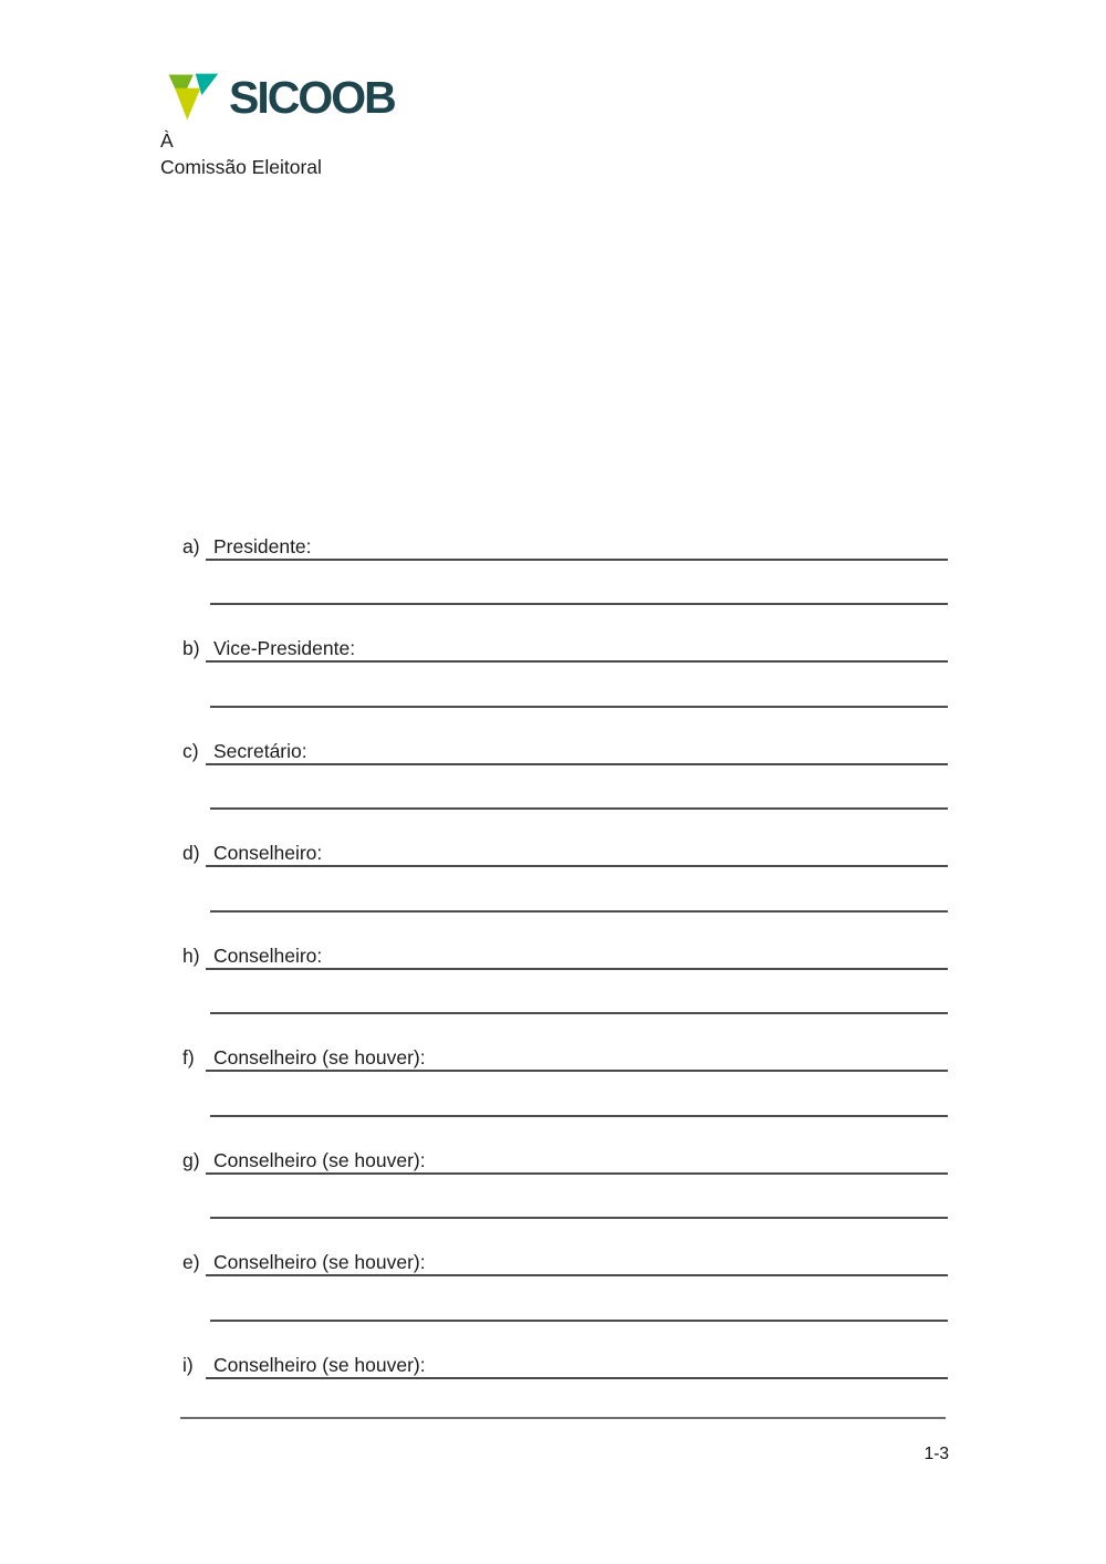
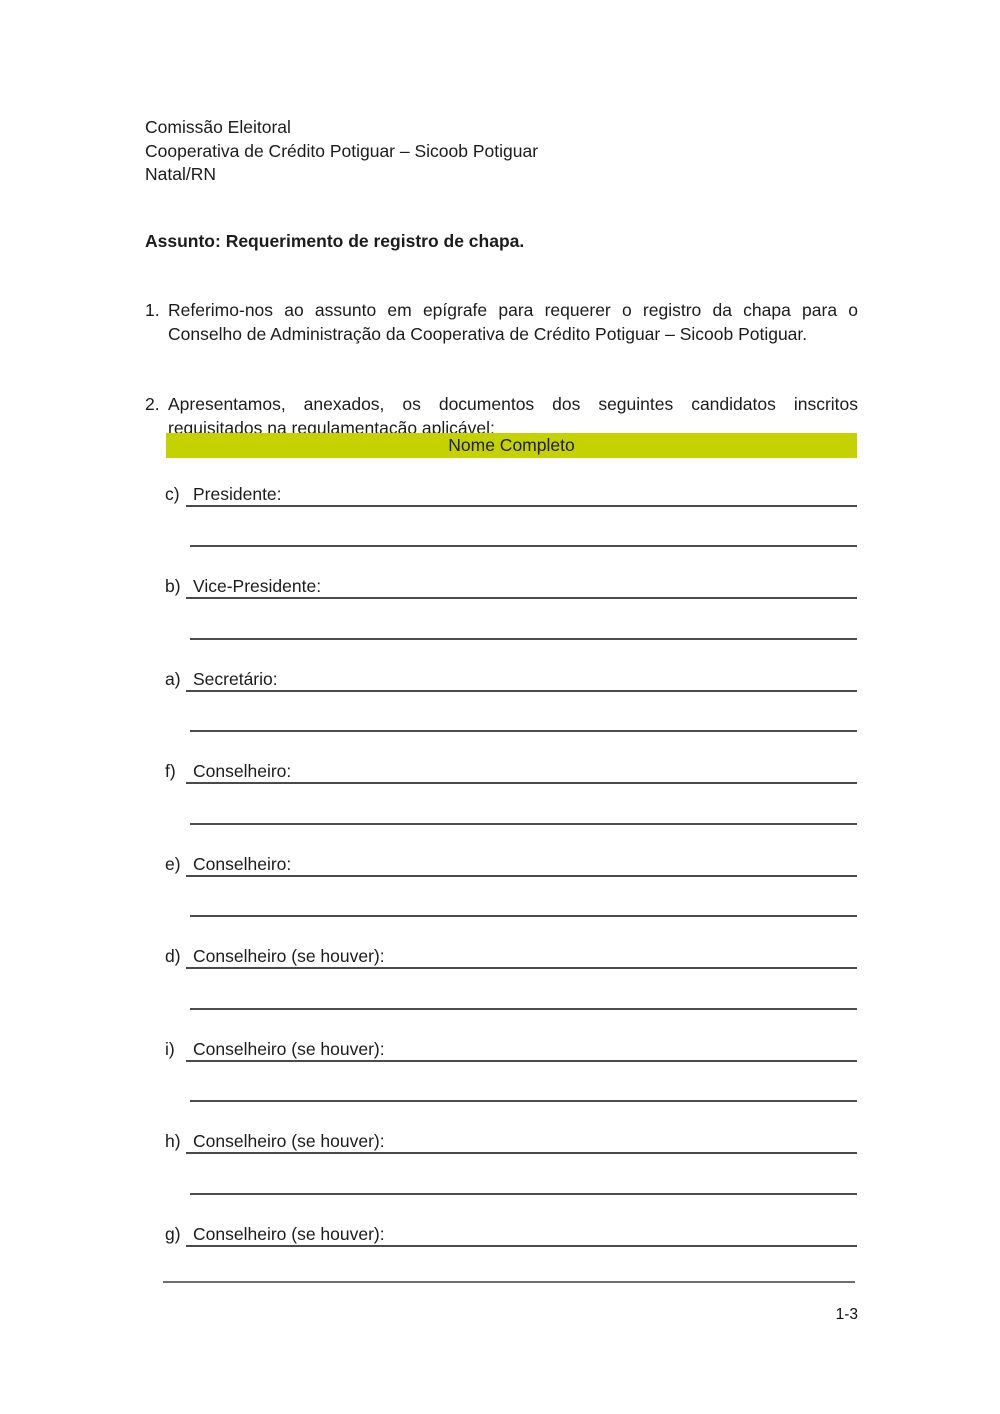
- SICOOB
- À
  Comissão Eleitoral
+ Cooperativa de Crédito Potiguar – Sicoob Potiguar
+ Natal/RN
+ Assunto: Requerimento de registro de chapa.
+ 1.
+ Referimo-nos ao assunto em epígrafe para requerer o registro da chapa para o Conselho de Administração da Cooperativa de Crédito Potiguar – Sicoob Potiguar.
+ 2.
+ Apresentamos, anexados, os documentos dos seguintes candidatos inscritos requisitados na regulamentação aplicável:
+ Nome Completo
- a)
+ c)
  Presidente:
  b)
  Vice-Presidente:
- c)
+ a)
  Secretário:
- d)
+ f)
  Conselheiro:
- h)
+ e)
  Conselheiro:
- f)
+ d)
  Conselheiro (se houver):
- g)
+ i)
  Conselheiro (se houver):
- e)
+ h)
  Conselheiro (se houver):
- i)
+ g)
  Conselheiro (se houver):
  1-3
